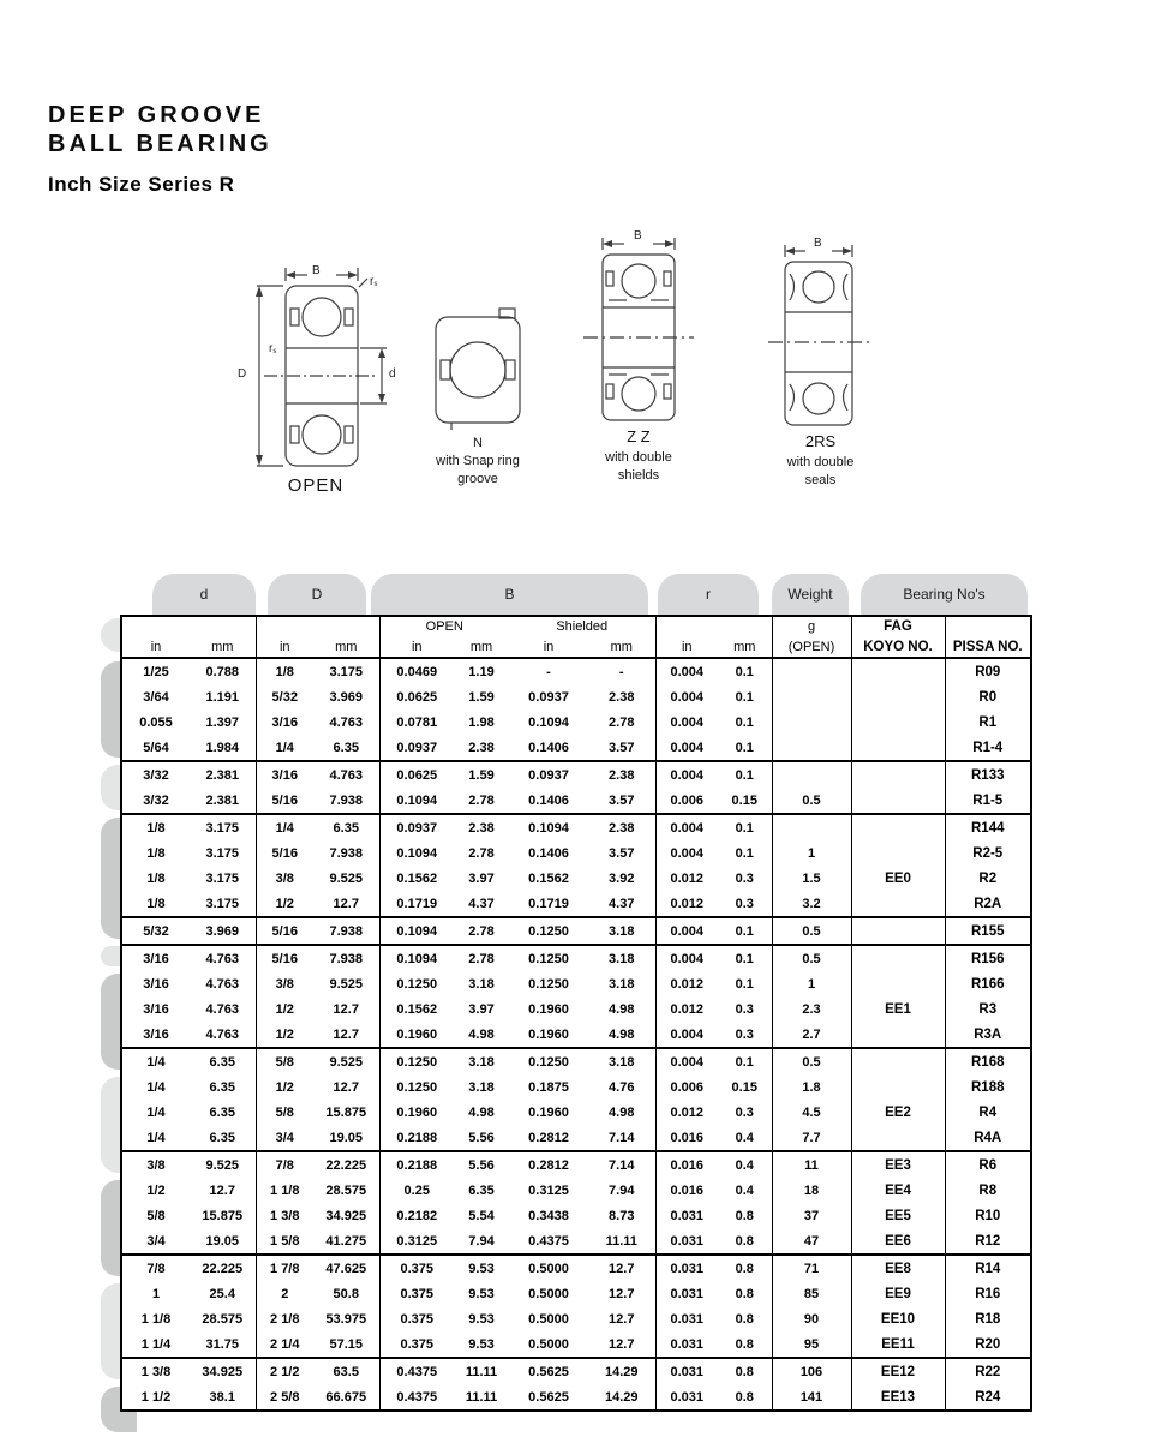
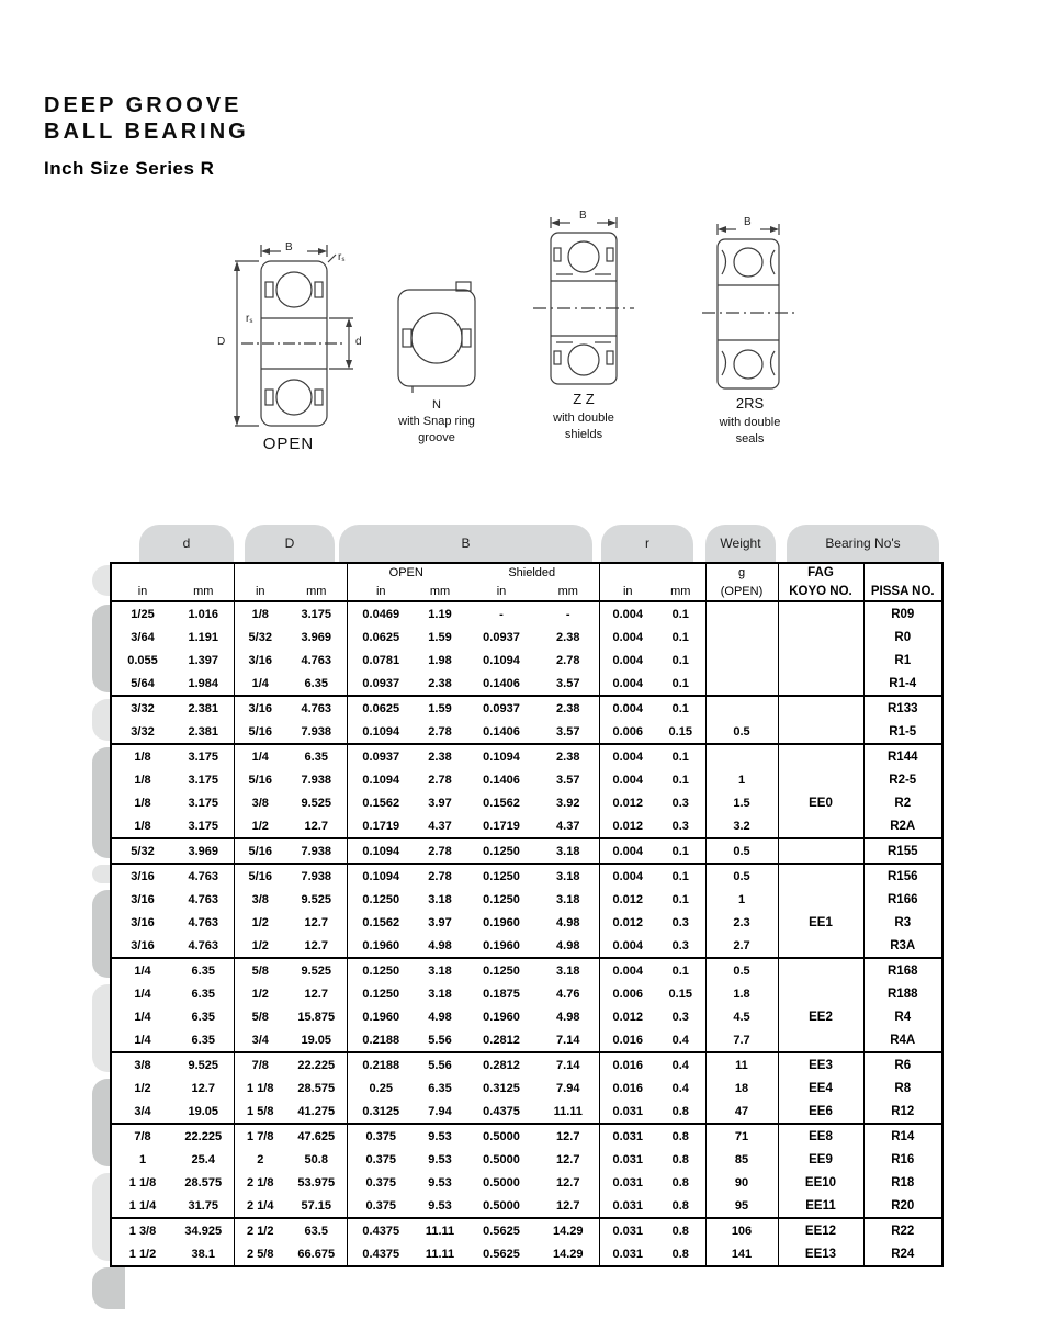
  DEEP GROOVE
  BALL BEARING
  Inch Size Series R
  B
  rₛ
  rₛ
  D
  d
  OPEN
  N
  with Snap ring
  groove
  B
  Z Z
  with double
  shields
  B
  2RS
  with double
  seals
  d
  D
  B
  r
  Weight
  Bearing No's
  		OPEN	Shielded		g	FAG
  in	mm	in	mm	in	mm	in	mm	in	mm	(OPEN)	KOYO NO.	PISSA NO.
- 1/25	0.788	1/8	3.175	0.0469	1.19	-	-	0.004	0.1			R09
+ 1/25	1.016	1/8	3.175	0.0469	1.19	-	-	0.004	0.1			R09
  3/64	1.191	5/32	3.969	0.0625	1.59	0.0937	2.38	0.004	0.1			R0
  0.055	1.397	3/16	4.763	0.0781	1.98	0.1094	2.78	0.004	0.1			R1
  5/64	1.984	1/4	6.35	0.0937	2.38	0.1406	3.57	0.004	0.1			R1-4
  3/32	2.381	3/16	4.763	0.0625	1.59	0.0937	2.38	0.004	0.1			R133
  3/32	2.381	5/16	7.938	0.1094	2.78	0.1406	3.57	0.006	0.15	0.5		R1-5
  1/8	3.175	1/4	6.35	0.0937	2.38	0.1094	2.38	0.004	0.1			R144
  1/8	3.175	5/16	7.938	0.1094	2.78	0.1406	3.57	0.004	0.1	1		R2-5
  1/8	3.175	3/8	9.525	0.1562	3.97	0.1562	3.92	0.012	0.3	1.5	EE0	R2
  1/8	3.175	1/2	12.7	0.1719	4.37	0.1719	4.37	0.012	0.3	3.2		R2A
  5/32	3.969	5/16	7.938	0.1094	2.78	0.1250	3.18	0.004	0.1	0.5		R155
  3/16	4.763	5/16	7.938	0.1094	2.78	0.1250	3.18	0.004	0.1	0.5		R156
  3/16	4.763	3/8	9.525	0.1250	3.18	0.1250	3.18	0.012	0.1	1		R166
  3/16	4.763	1/2	12.7	0.1562	3.97	0.1960	4.98	0.012	0.3	2.3	EE1	R3
  3/16	4.763	1/2	12.7	0.1960	4.98	0.1960	4.98	0.004	0.3	2.7		R3A
  1/4	6.35	5/8	9.525	0.1250	3.18	0.1250	3.18	0.004	0.1	0.5		R168
  1/4	6.35	1/2	12.7	0.1250	3.18	0.1875	4.76	0.006	0.15	1.8		R188
  1/4	6.35	5/8	15.875	0.1960	4.98	0.1960	4.98	0.012	0.3	4.5	EE2	R4
  1/4	6.35	3/4	19.05	0.2188	5.56	0.2812	7.14	0.016	0.4	7.7		R4A
  3/8	9.525	7/8	22.225	0.2188	5.56	0.2812	7.14	0.016	0.4	11	EE3	R6
  1/2	12.7	1 1/8	28.575	0.25	6.35	0.3125	7.94	0.016	0.4	18	EE4	R8
- 5/8	15.875	1 3/8	34.925	0.2182	5.54	0.3438	8.73	0.031	0.8	37	EE5	R10
  3/4	19.05	1 5/8	41.275	0.3125	7.94	0.4375	11.11	0.031	0.8	47	EE6	R12
  7/8	22.225	1 7/8	47.625	0.375	9.53	0.5000	12.7	0.031	0.8	71	EE8	R14
  1	25.4	2	50.8	0.375	9.53	0.5000	12.7	0.031	0.8	85	EE9	R16
  1 1/8	28.575	2 1/8	53.975	0.375	9.53	0.5000	12.7	0.031	0.8	90	EE10	R18
  1 1/4	31.75	2 1/4	57.15	0.375	9.53	0.5000	12.7	0.031	0.8	95	EE11	R20
  1 3/8	34.925	2 1/2	63.5	0.4375	11.11	0.5625	14.29	0.031	0.8	106	EE12	R22
  1 1/2	38.1	2 5/8	66.675	0.4375	11.11	0.5625	14.29	0.031	0.8	141	EE13	R24
